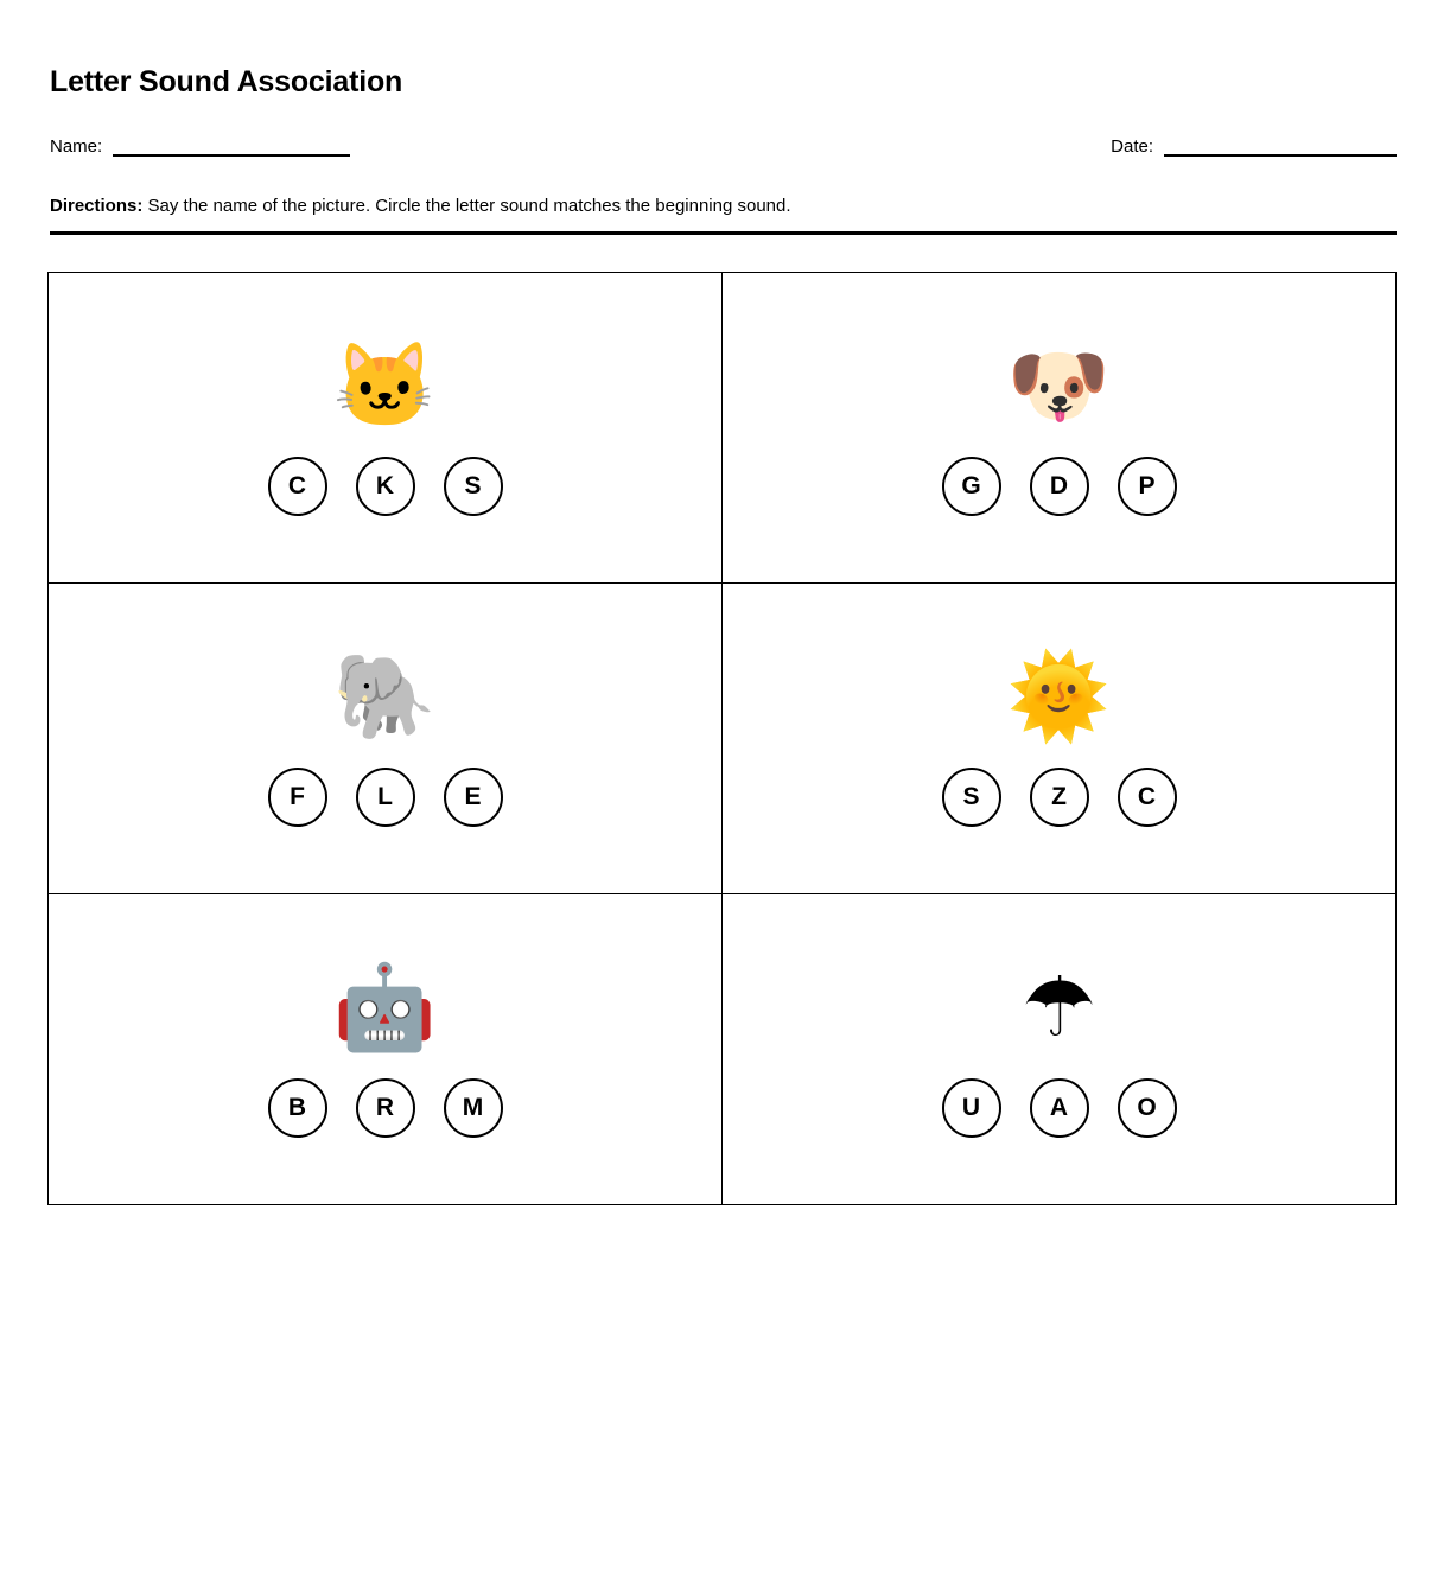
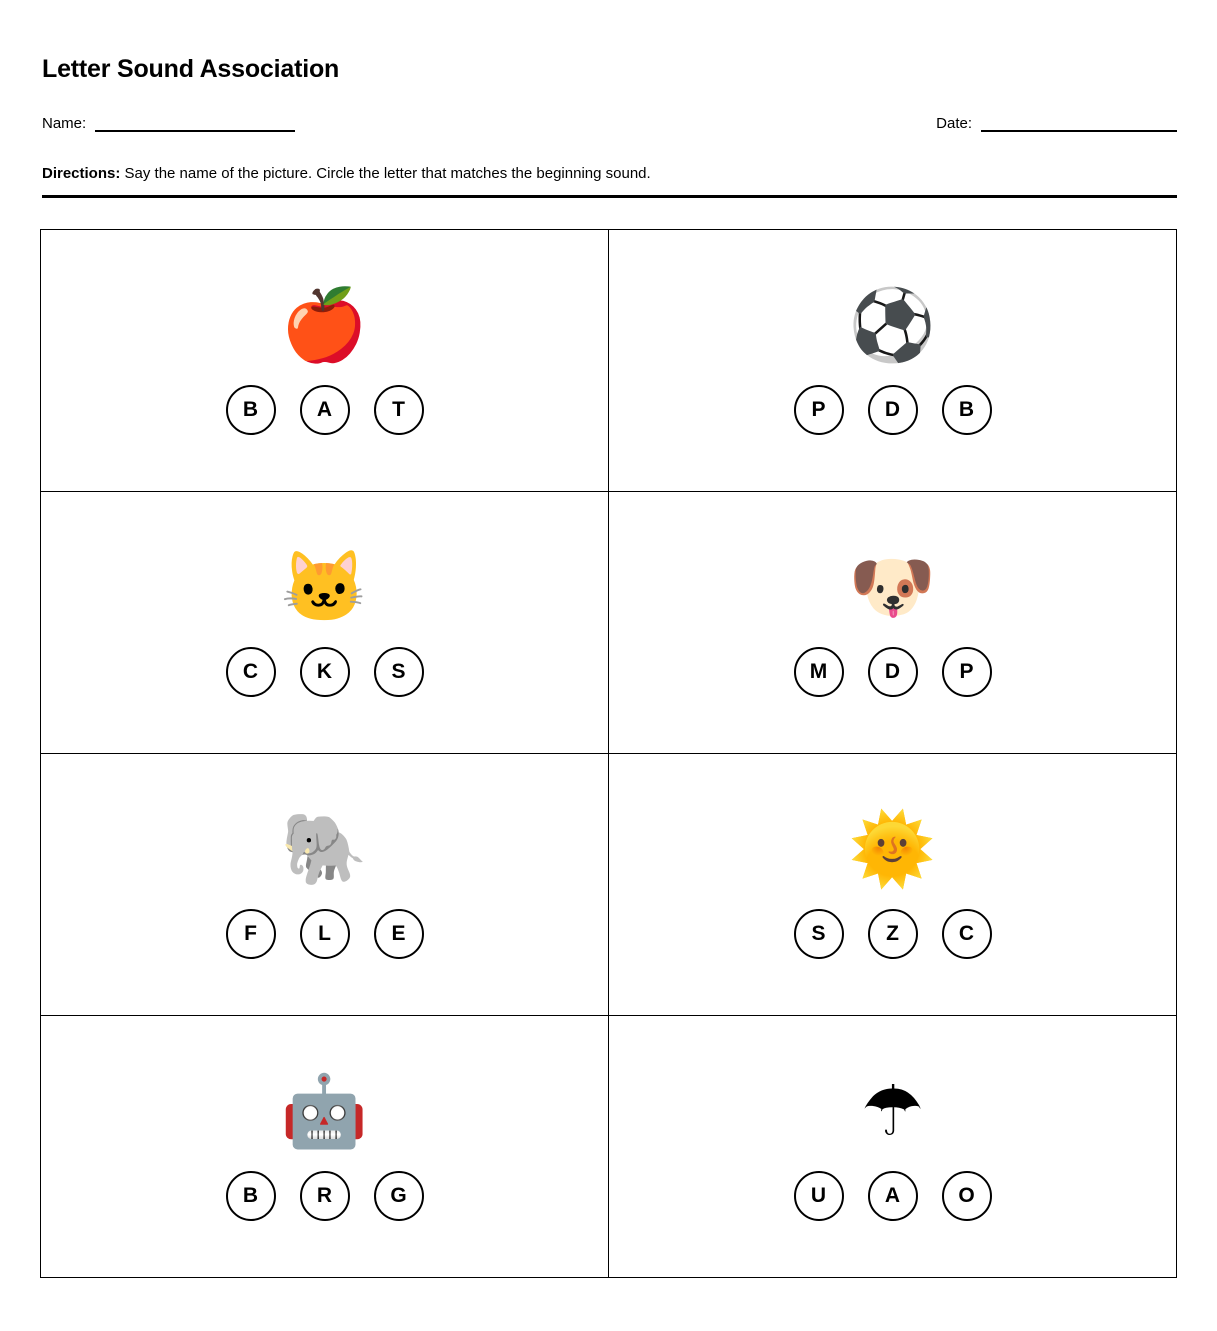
  Letter Sound Association
  Name:
  Date:
- Directions: Say the name of the picture. Circle the letter sound matches the beginning sound.
+ Directions: Say the name of the picture. Circle the letter that matches the beginning sound.
+ 🍎 B A T	⚽ P D B
- 🐱 C K S	🐶 G D P
+ 🐱 C K S	🐶 M D P
  🐘 F L E	🌞 S Z C
- 🤖 B R M	☂ U A O
+ 🤖 B R G	☂ U A O
